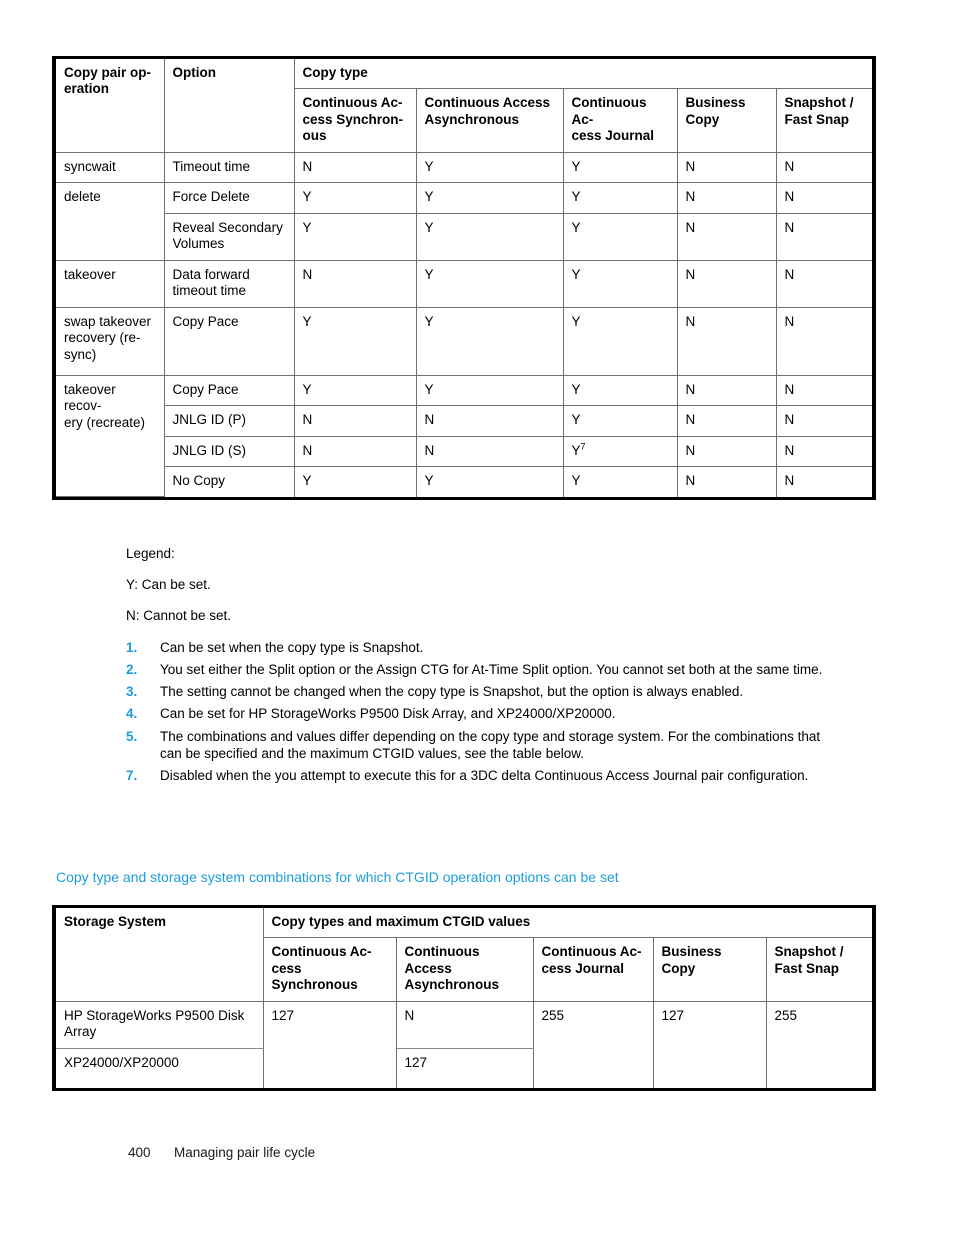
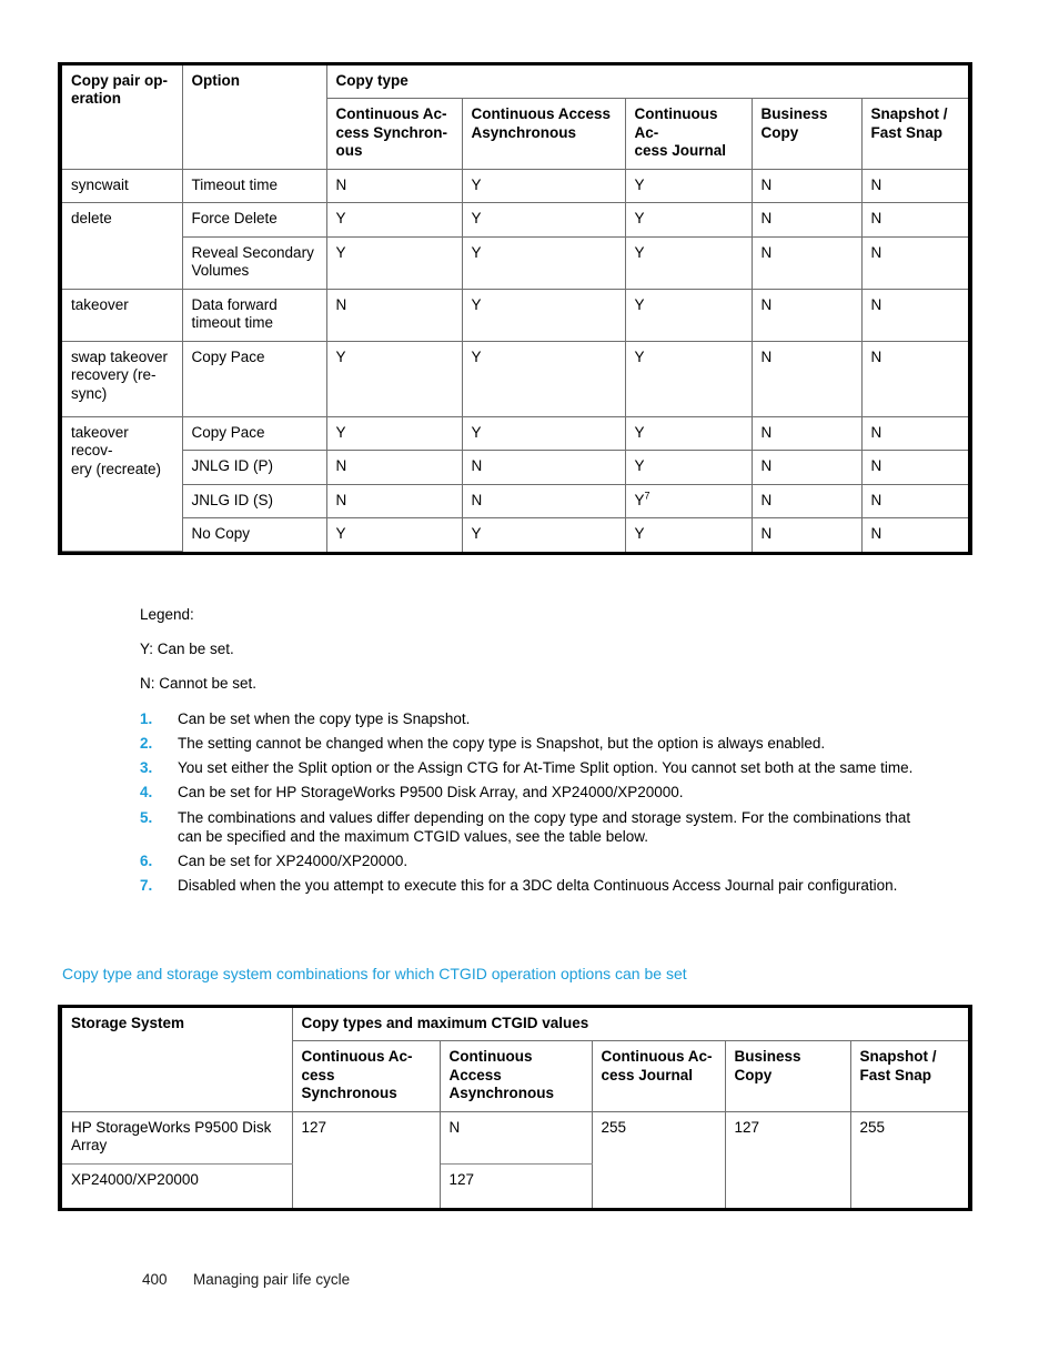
  Copy pair op-eration	Option	Copy type
  Continuous Ac-cess Synchron-ous	Continuous AccessAsynchronous	Continuous Ac-cess Journal	BusinessCopy	Snapshot /Fast Snap
  syncwait	Timeout time	N	Y	Y	N	N
  delete	Force Delete	Y	Y	Y	N	N
  Reveal SecondaryVolumes	Y	Y	Y	N	N
  takeover	Data forwardtimeout time	N	Y	Y	N	N
  swap takeoverrecovery (re-sync)	Copy Pace	Y	Y	Y	N	N
  takeover recov-ery (recreate)	Copy Pace	Y	Y	Y	N	N
  JNLG ID (P)	N	N	Y	N	N
  JNLG ID (S)	N	N	Y7	N	N
  No Copy	Y	Y	Y	N	N
  Legend:
  Y: Can be set.
  N: Cannot be set.
  1.
  Can be set when the copy type is Snapshot.
  2.
- You set either the Split option or the Assign CTG for At-Time Split option. You cannot set both at the same time.
+ The setting cannot be changed when the copy type is Snapshot, but the option is always enabled.
  3.
- The setting cannot be changed when the copy type is Snapshot, but the option is always enabled.
+ You set either the Split option or the Assign CTG for At-Time Split option. You cannot set both at the same time.
  4.
  Can be set for HP StorageWorks P9500 Disk Array, and XP24000/XP20000.
  5.
  The combinations and values differ depending on the copy type and storage system. For the combinations that can be specified and the maximum CTGID values, see the table below.
+ 6.
+ Can be set for XP24000/XP20000.
  7.
  Disabled when the you attempt to execute this for a 3DC delta Continuous Access Journal pair configuration.
  Copy type and storage system combinations for which CTGID operation options can be set
  Storage System	Copy types and maximum CTGID values
  Continuous Ac-cess Synchronous	Continuous AccessAsynchronous	Continuous Ac-cess Journal	Business Copy	Snapshot /Fast Snap
  HP StorageWorks P9500 DiskArray	127	N	255	127	255
  XP24000/XP20000	127
  400 Managing pair life cycle
